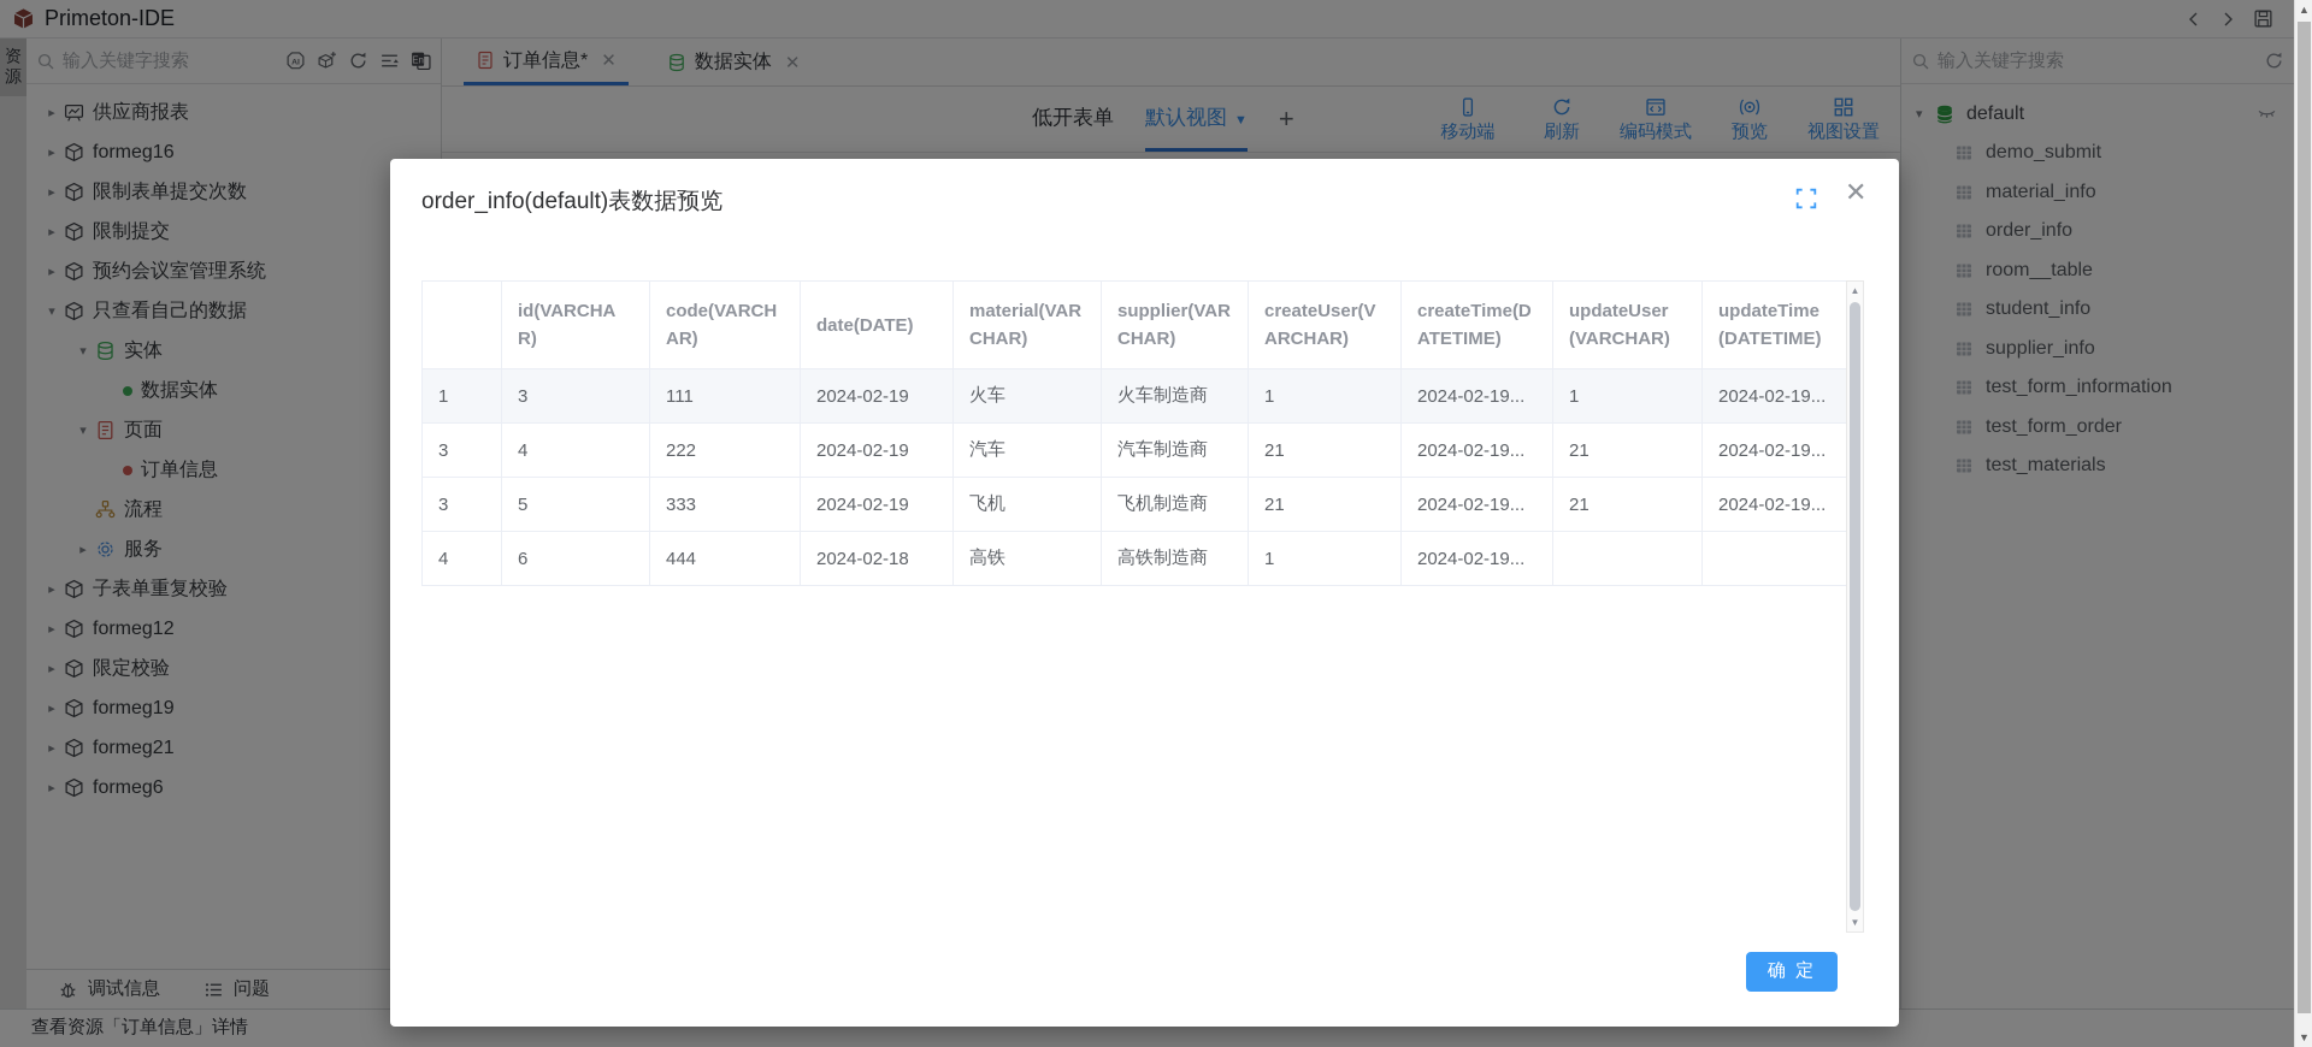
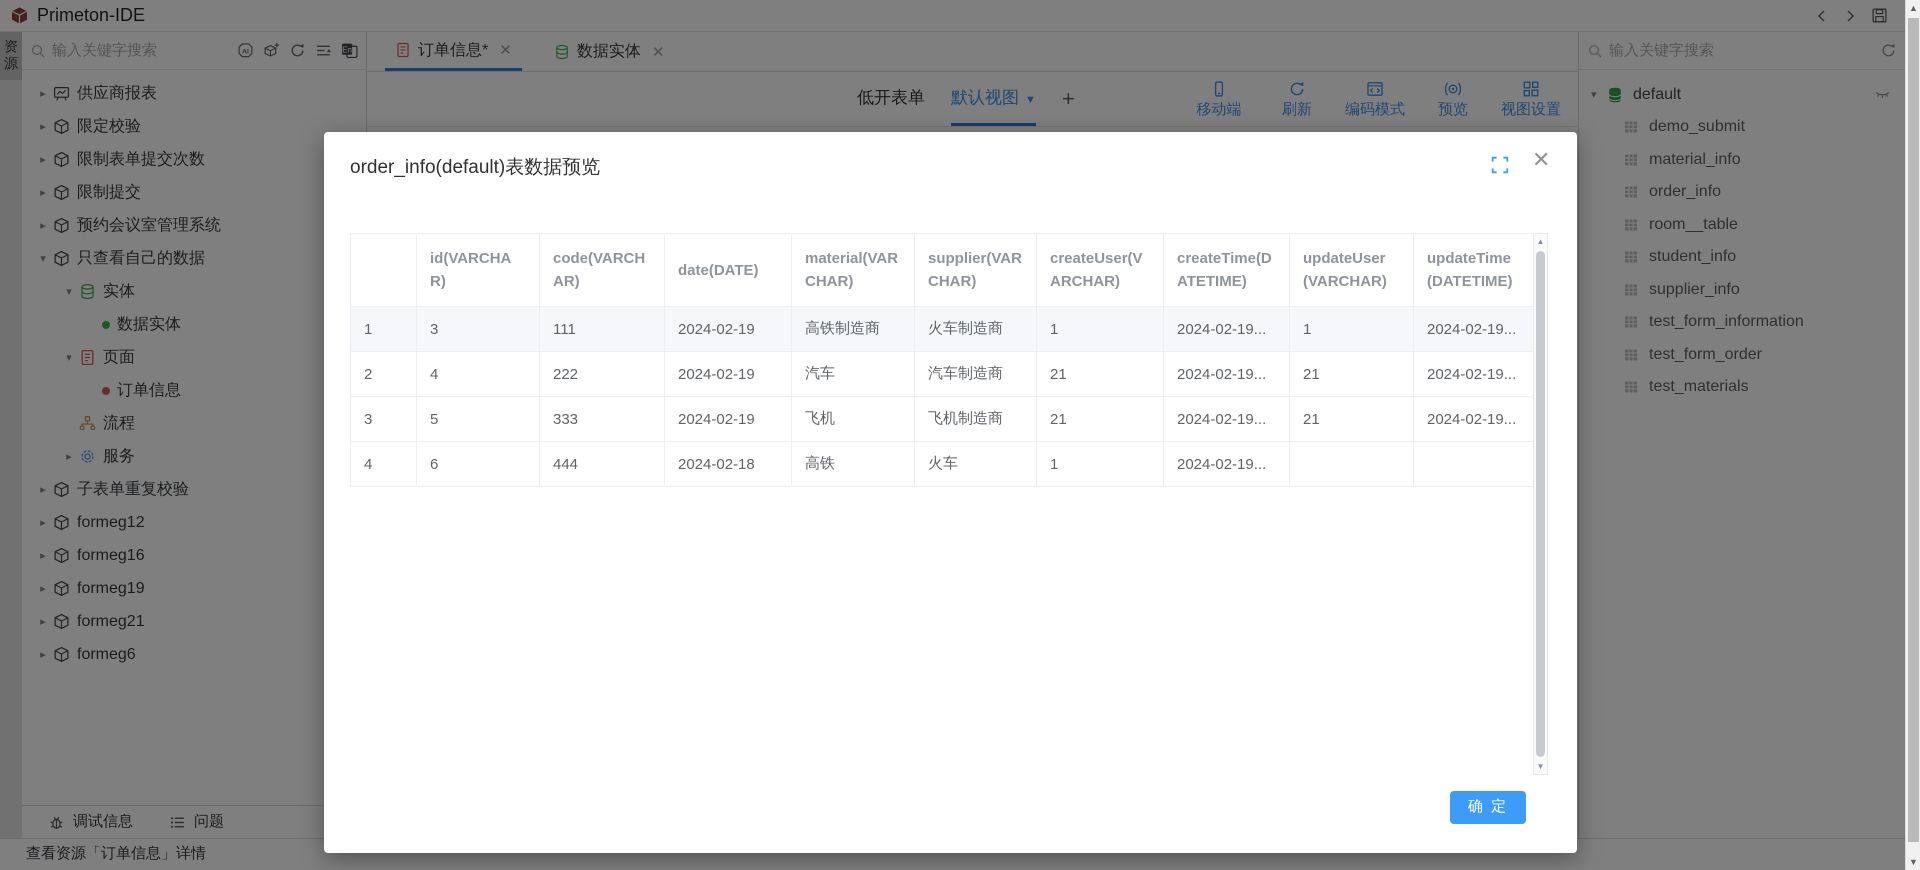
  Primeton-IDE
  资源
  输入关键字搜索
  En
  ▸
  供应商报表
  ▸
- formeg16
+ 限定校验
  ▸
  限制表单提交次数
  ▸
  限制提交
  ▸
  预约会议室管理系统
  ▾
  只查看自己的数据
  ▾
  实体
  数据实体
  ▾
  页面
  订单信息
  流程
  ▸
  服务
  ▸
  子表单重复校验
  ▸
  formeg12
  ▸
- 限定校验
+ formeg16
  ▸
  formeg19
  ▸
  formeg21
  ▸
  formeg6
  调试信息
  问题
  订单信息*
  ✕
  数据实体
  ✕
  低开表单
  默认视图 ▼
  +
  移动端
  刷新
  编码模式
  预览
  视图设置
  输入关键字搜索
  ▾
  default
  demo_submit
  material_info
  order_info
  room__table
  student_info
  supplier_info
  test_form_information
  test_form_order
  test_materials
  查看资源「订单信息」详情
  ▲
  ▼
  order_info(default)表数据预览
  ✕
  		id(VARCHAR)	code(VARCHAR)	date(DATE)	material(VARCHAR)	supplier(VARCHAR)	createUser(VARCHAR)	createTime(DATETIME)	updateUser(VARCHAR)	updateTime(DATETIME)
- 1	3	111	2024-02-19	火车	火车制造商	1	2024-02-19...	1	2024-02-19...
+ 1	3	111	2024-02-19	高铁制造商	火车制造商	1	2024-02-19...	1	2024-02-19...
- 3	4	222	2024-02-19	汽车	汽车制造商	21	2024-02-19...	21	2024-02-19...
+ 2	4	222	2024-02-19	汽车	汽车制造商	21	2024-02-19...	21	2024-02-19...
  3	5	333	2024-02-19	飞机	飞机制造商	21	2024-02-19...	21	2024-02-19...
- 4	6	444	2024-02-18	高铁	高铁制造商	1	2024-02-19...
+ 4	6	444	2024-02-18	高铁	火车	1	2024-02-19...
  ▲
  ▼
  确 定
